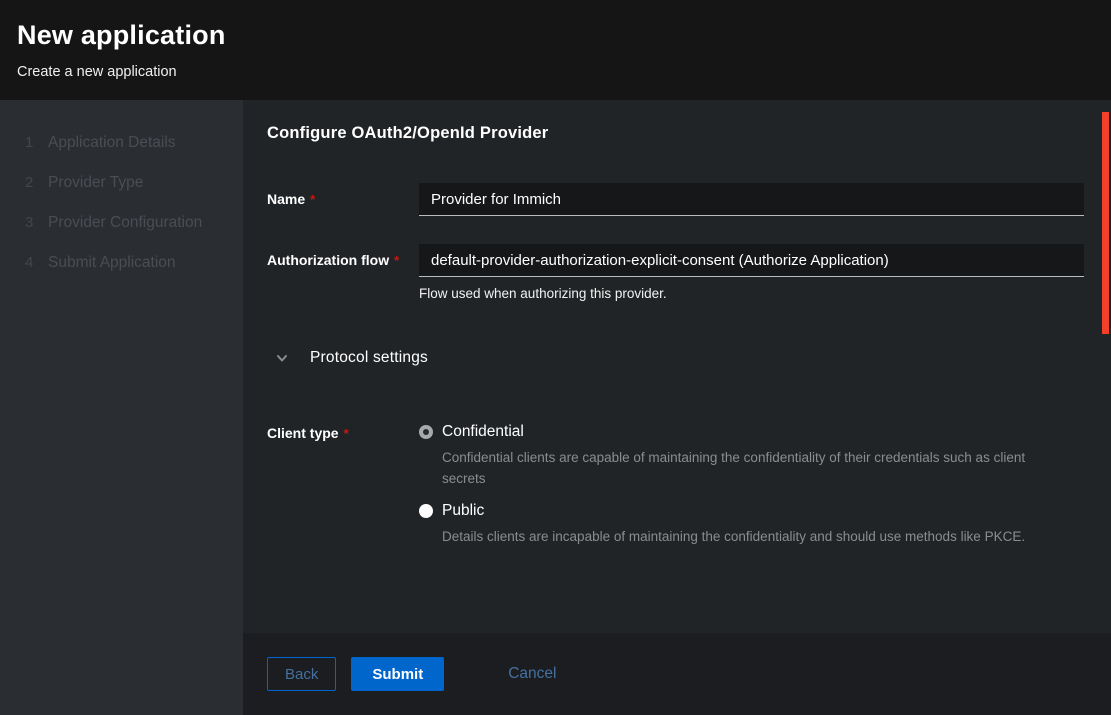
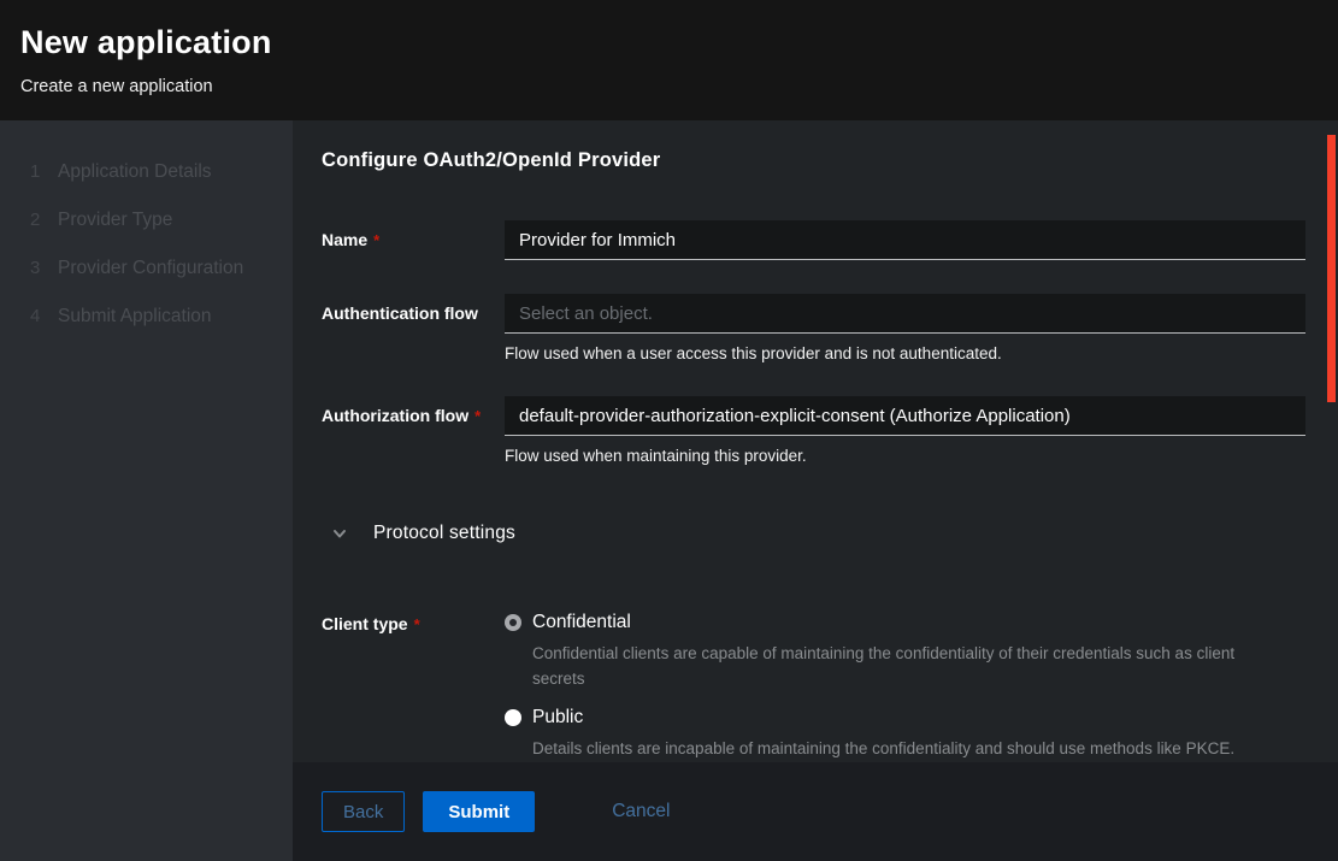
  New application
  Create a new application
  1
  Application Details
  2
  Provider Type
  3
  Provider Configuration
  4
  Submit Application
  Configure OAuth2/OpenId Provider
  Name *
  Provider for Immich
+ Authentication flow
+ Select an object.
+ Flow used when a user access this provider and is not authenticated.
  Authorization flow *
  default-provider-authorization-explicit-consent (Authorize Application)
- Flow used when authorizing this provider.
+ Flow used when maintaining this provider.
  Protocol settings
  Client type *
  Confidential
  Confidential clients are capable of maintaining the confidentiality of their credentials such as client secrets
  Public
  Details clients are incapable of maintaining the confidentiality and should use methods like PKCE.
  Back
  Submit
  Cancel
